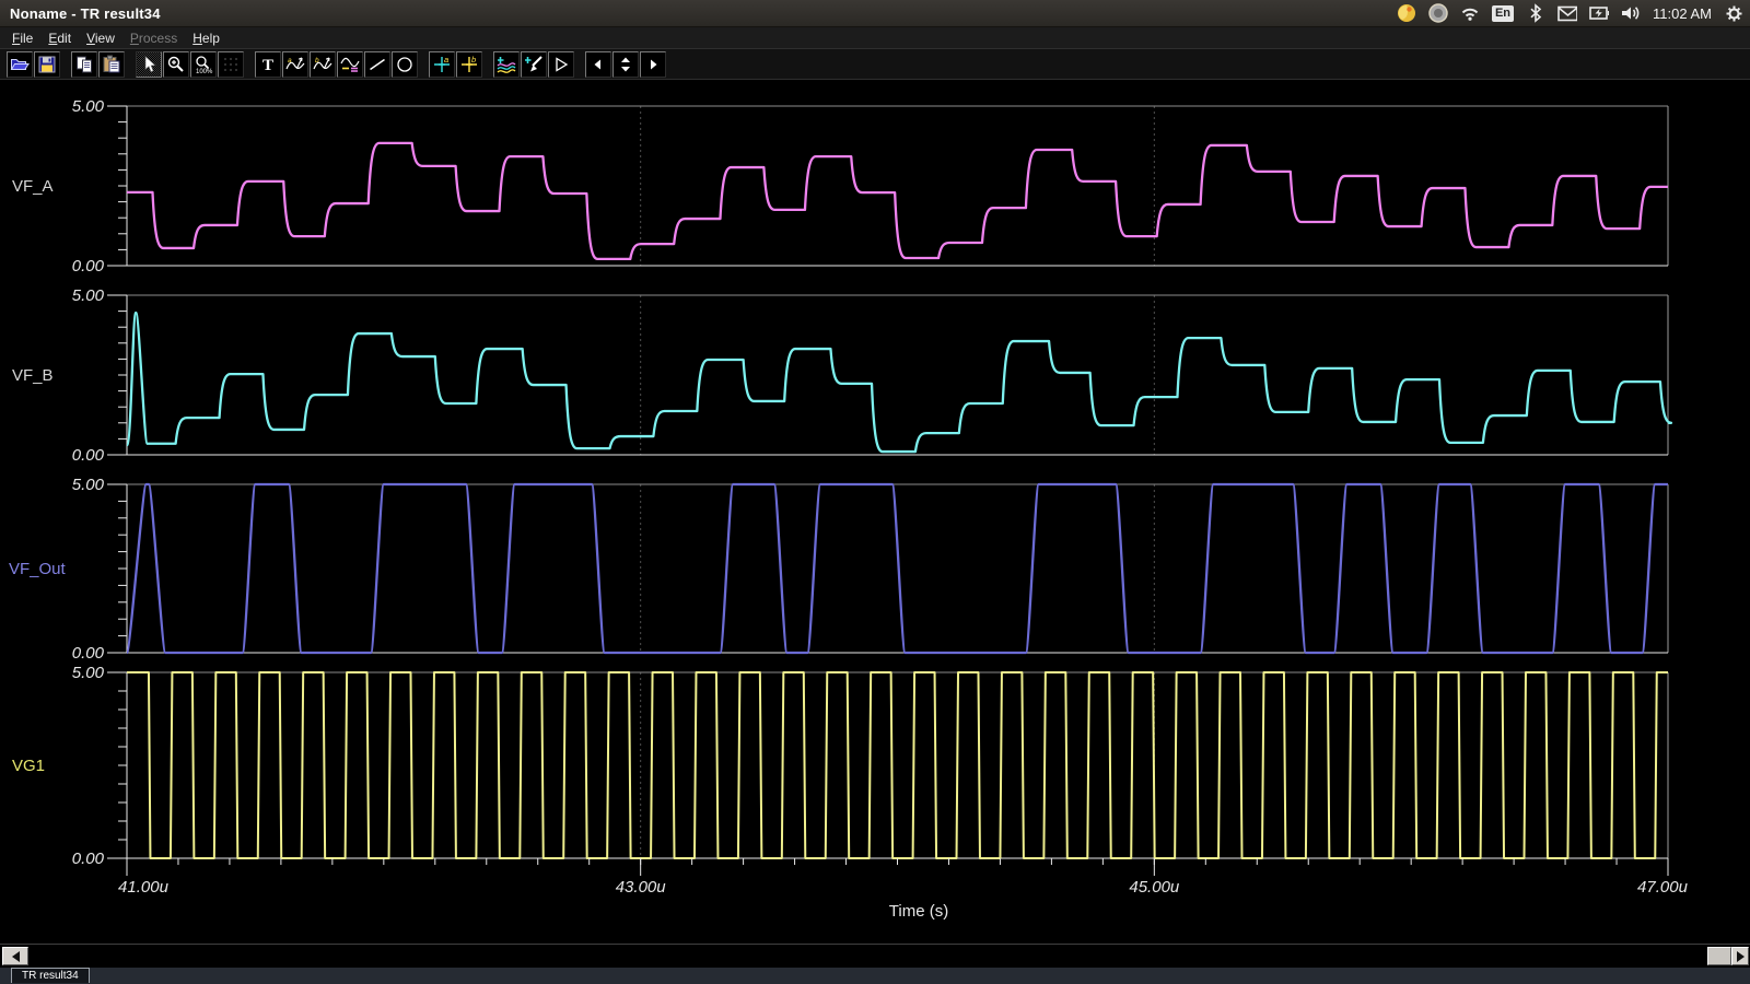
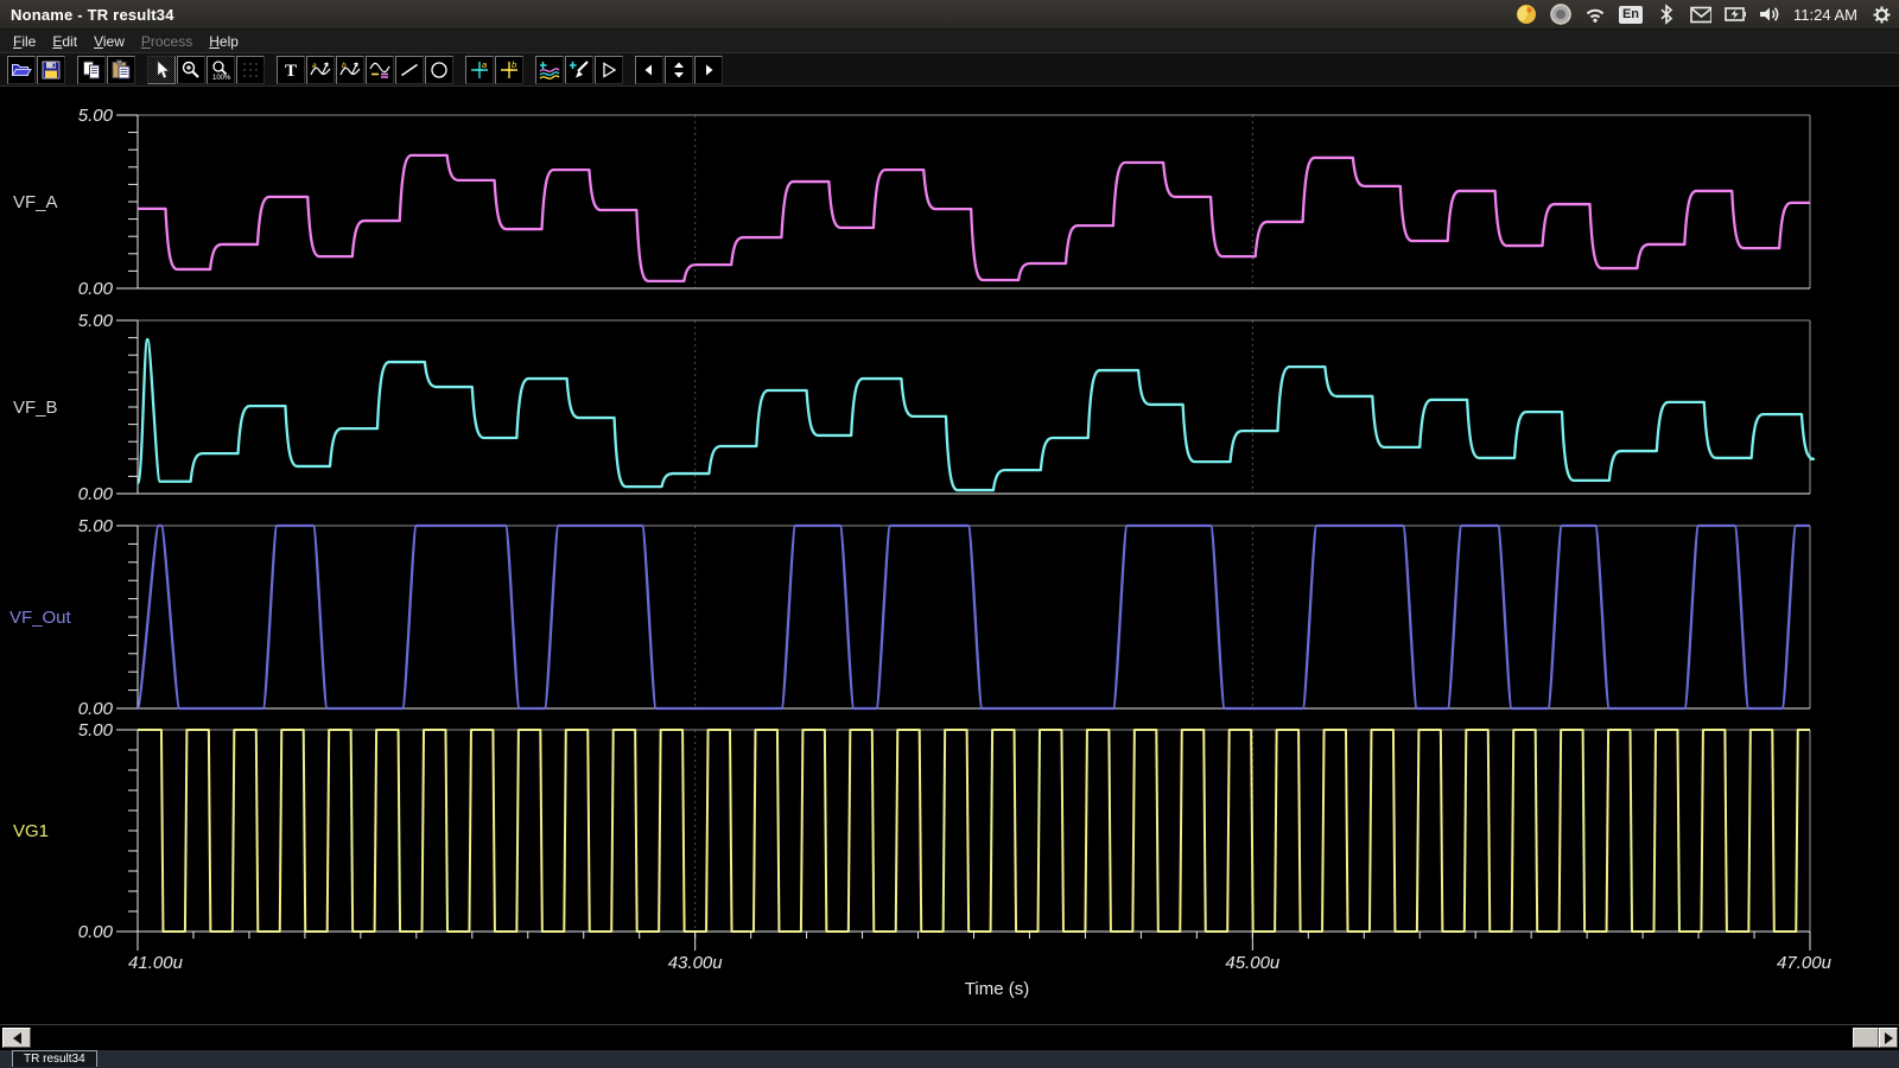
  Noname - TR result34
  En
- 11:02 AM
+ 11:24 AM
  File
  Edit
  View
  Process
  Help
  T
  a
  b
  5.00
  0.00
  VF_A
  5.00
  0.00
  VF_B
  5.00
  0.00
  VF_Out
  5.00
  0.00
  VG1
  41.00u
  43.00u
  45.00u
  47.00u
  Time (s)
  TR result34
